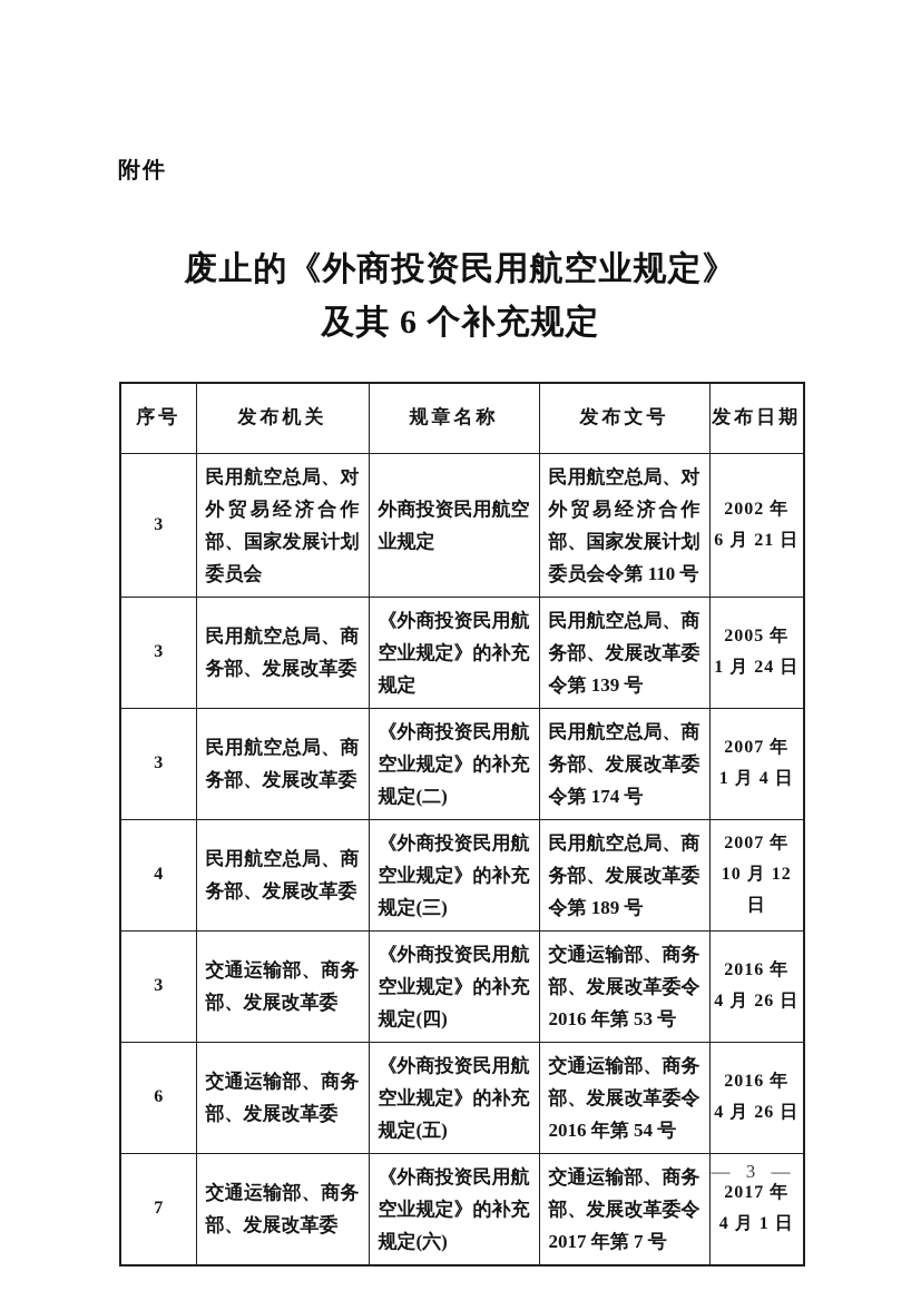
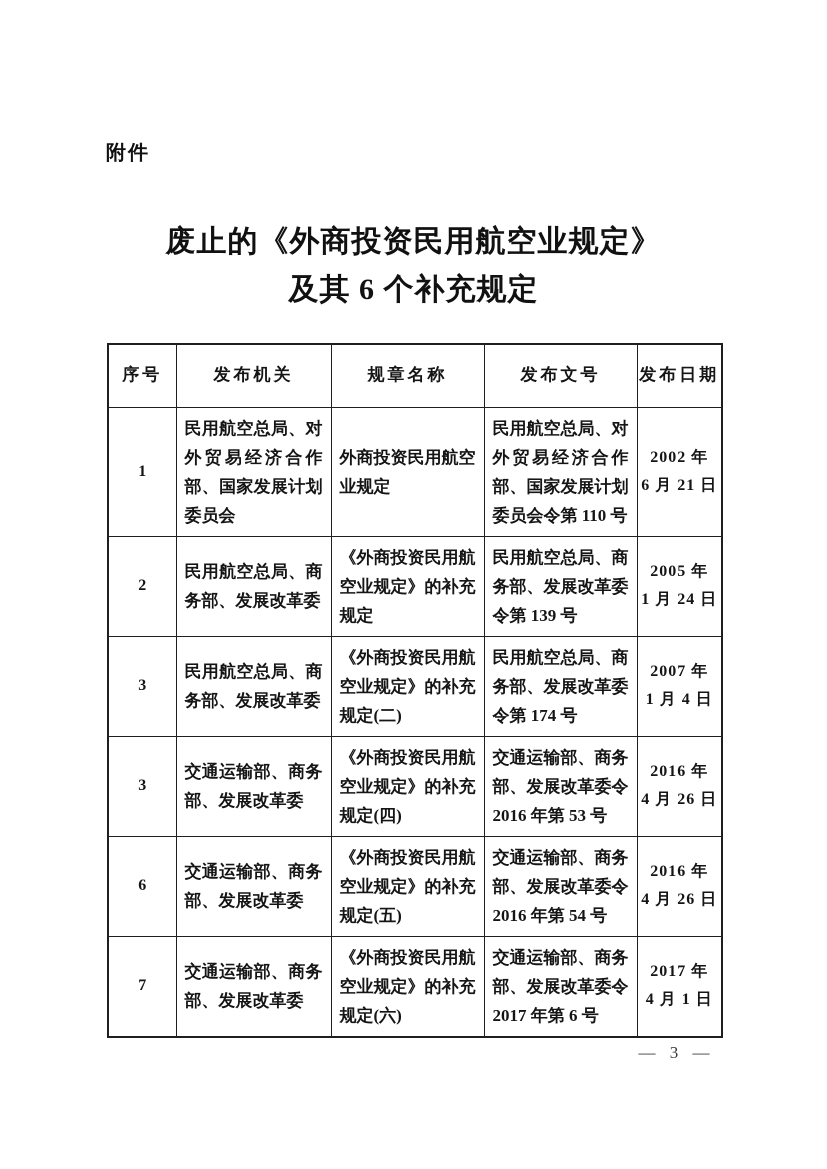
  附件
  废止的《外商投资民用航空业规定》
  及其 6 个补充规定
  序号	发布机关	规章名称	发布文号	发布日期
- 3	民用航空总局、对外贸易经济合作部、国家发展计划委员会	外商投资民用航空业规定	民用航空总局、对外贸易经济合作部、国家发展计划委员会令第 110 号	2002 年 6 月 21 日
+ 1	民用航空总局、对外贸易经济合作部、国家发展计划委员会	外商投资民用航空业规定	民用航空总局、对外贸易经济合作部、国家发展计划委员会令第 110 号	2002 年 6 月 21 日
- 3	民用航空总局、商务部、发展改革委	《外商投资民用航空业规定》的补充规定	民用航空总局、商务部、发展改革委令第 139 号	2005 年 1 月 24 日
+ 2	民用航空总局、商务部、发展改革委	《外商投资民用航空业规定》的补充规定	民用航空总局、商务部、发展改革委令第 139 号	2005 年 1 月 24 日
  3	民用航空总局、商务部、发展改革委	《外商投资民用航空业规定》的补充规定(二)	民用航空总局、商务部、发展改革委令第 174 号	2007 年 1 月 4 日
- 4	民用航空总局、商务部、发展改革委	《外商投资民用航空业规定》的补充规定(三)	民用航空总局、商务部、发展改革委令第 189 号	2007 年 10 月 12 日
  3	交通运输部、商务部、发展改革委	《外商投资民用航空业规定》的补充规定(四)	交通运输部、商务部、发展改革委令 2016 年第 53 号	2016 年 4 月 26 日
  6	交通运输部、商务部、发展改革委	《外商投资民用航空业规定》的补充规定(五)	交通运输部、商务部、发展改革委令 2016 年第 54 号	2016 年 4 月 26 日
- 7	交通运输部、商务部、发展改革委	《外商投资民用航空业规定》的补充规定(六)	交通运输部、商务部、发展改革委令 2017 年第 7 号	2017 年 4 月 1 日
+ 7	交通运输部、商务部、发展改革委	《外商投资民用航空业规定》的补充规定(六)	交通运输部、商务部、发展改革委令 2017 年第 6 号	2017 年 4 月 1 日
  — 3 —
